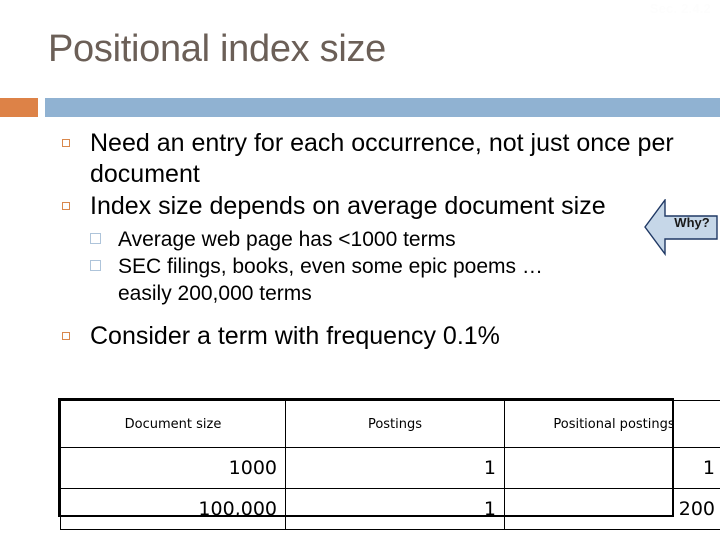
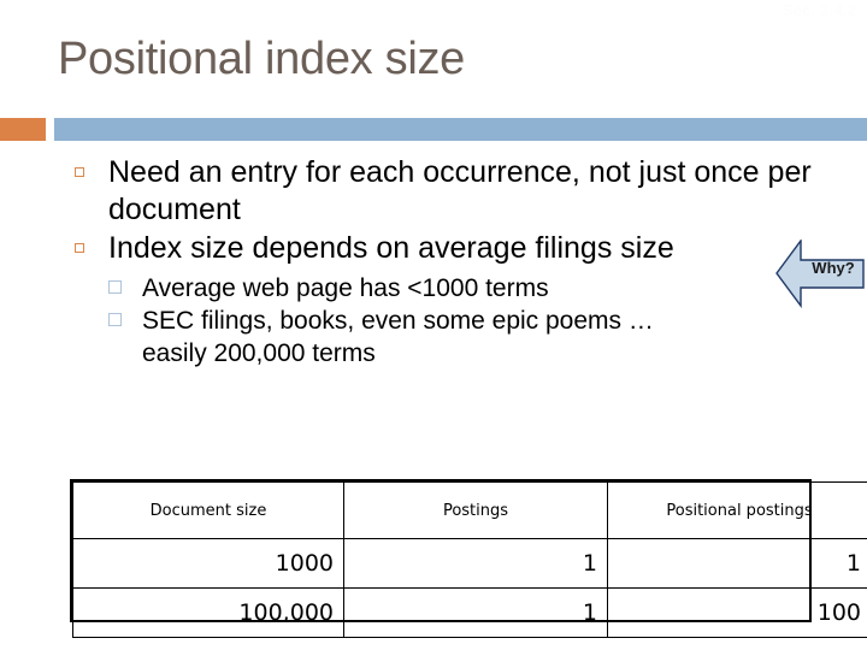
  Positional index size
  Need an entry for each occurrence, not just once per document
- Index size depends on average document size
+ Index size depends on average filings size
  Average web page has <1000 terms
  SEC filings, books, even some epic poems …
  easily 200,000 terms
- Consider a term with frequency 0.1%
  Why?
  Document size	Postings	Positional postings
  1000	1	1
- 100,000	1	200
+ 100,000	1	100
